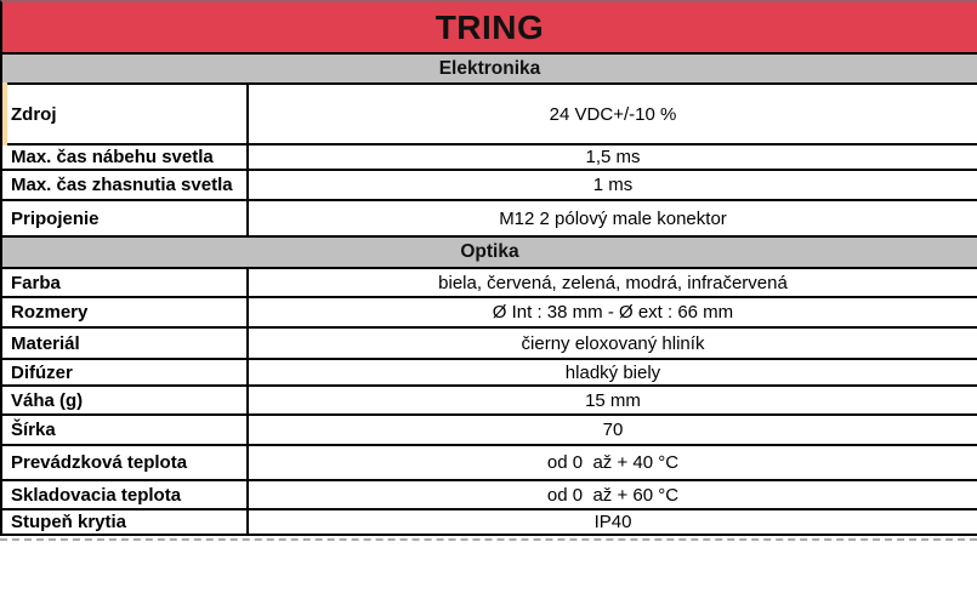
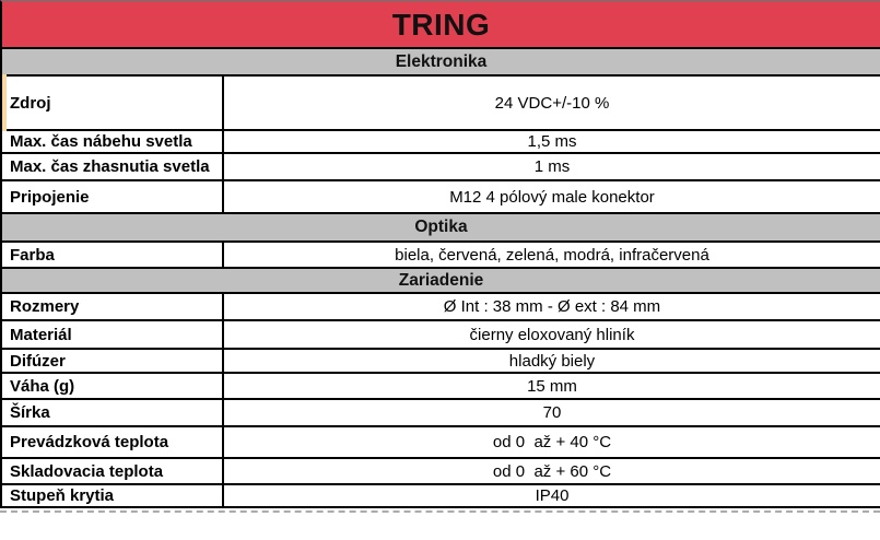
  TRING
  Elektronika
  Zdroj
  24 VDC+/-10 %
  Max. čas nábehu svetla
  1,5 ms
  Max. čas zhasnutia svetla
  1 ms
  Pripojenie
- M12 2 pólový male konektor
+ M12 4 pólový male konektor
  Optika
  Farba
  biela, červená, zelená, modrá, infračervená
+ Zariadenie
  Rozmery
- Ø Int : 38 mm - Ø ext : 66 mm
+ Ø Int : 38 mm - Ø ext : 84 mm
  Materiál
  čierny eloxovaný hliník
  Difúzer
  hladký biely
  Váha (g)
  15 mm
  Šírka
  70
  Prevádzková teplota
  od 0 až + 40 °C
  Skladovacia teplota
  od 0 až + 60 °C
  Stupeň krytia
  IP40
